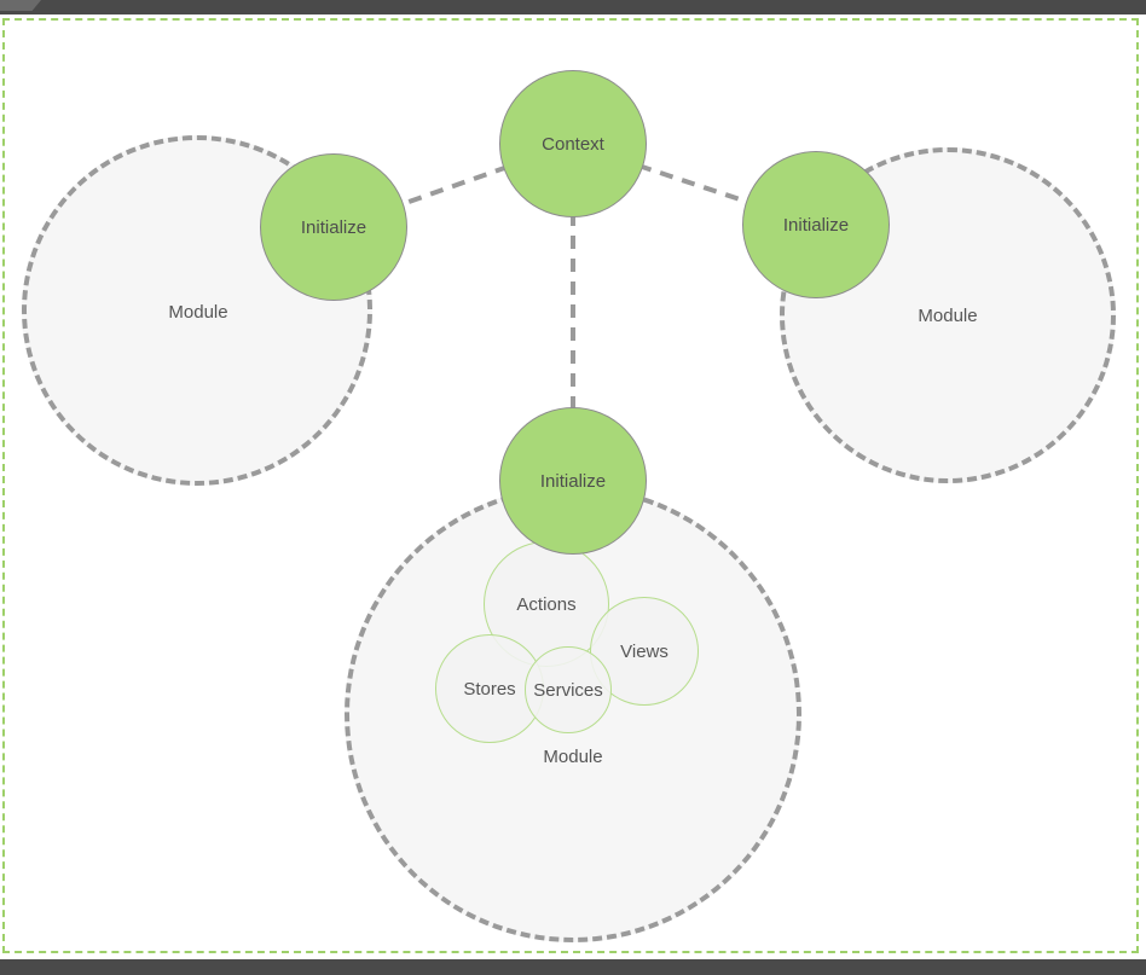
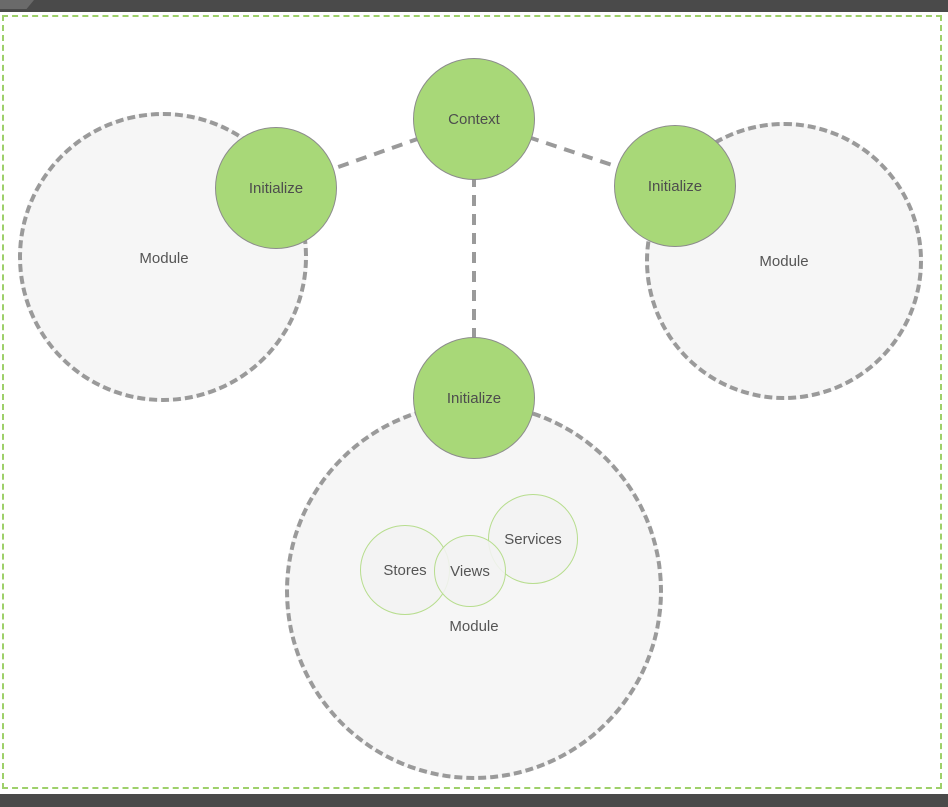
- Actions
- Views
+ Services
  Stores
- Services
+ Views
  Module
  Module
  Module
  Context
  Initialize
  Initialize
  Initialize
